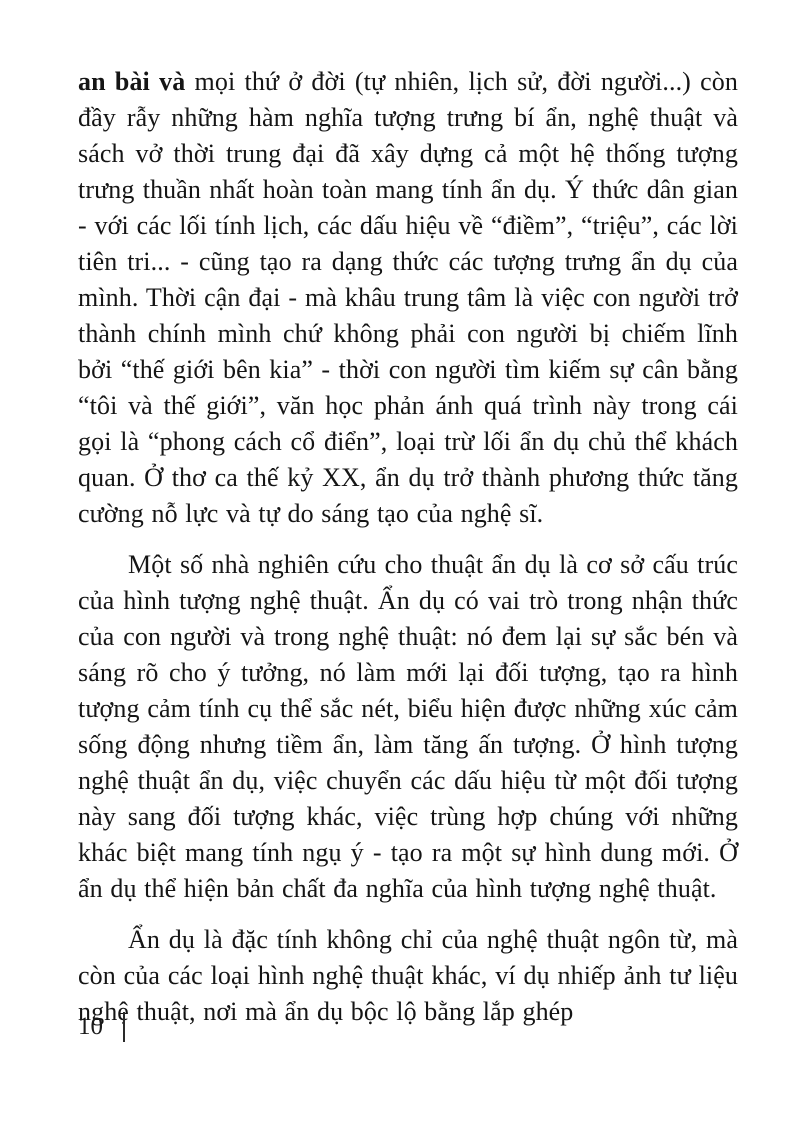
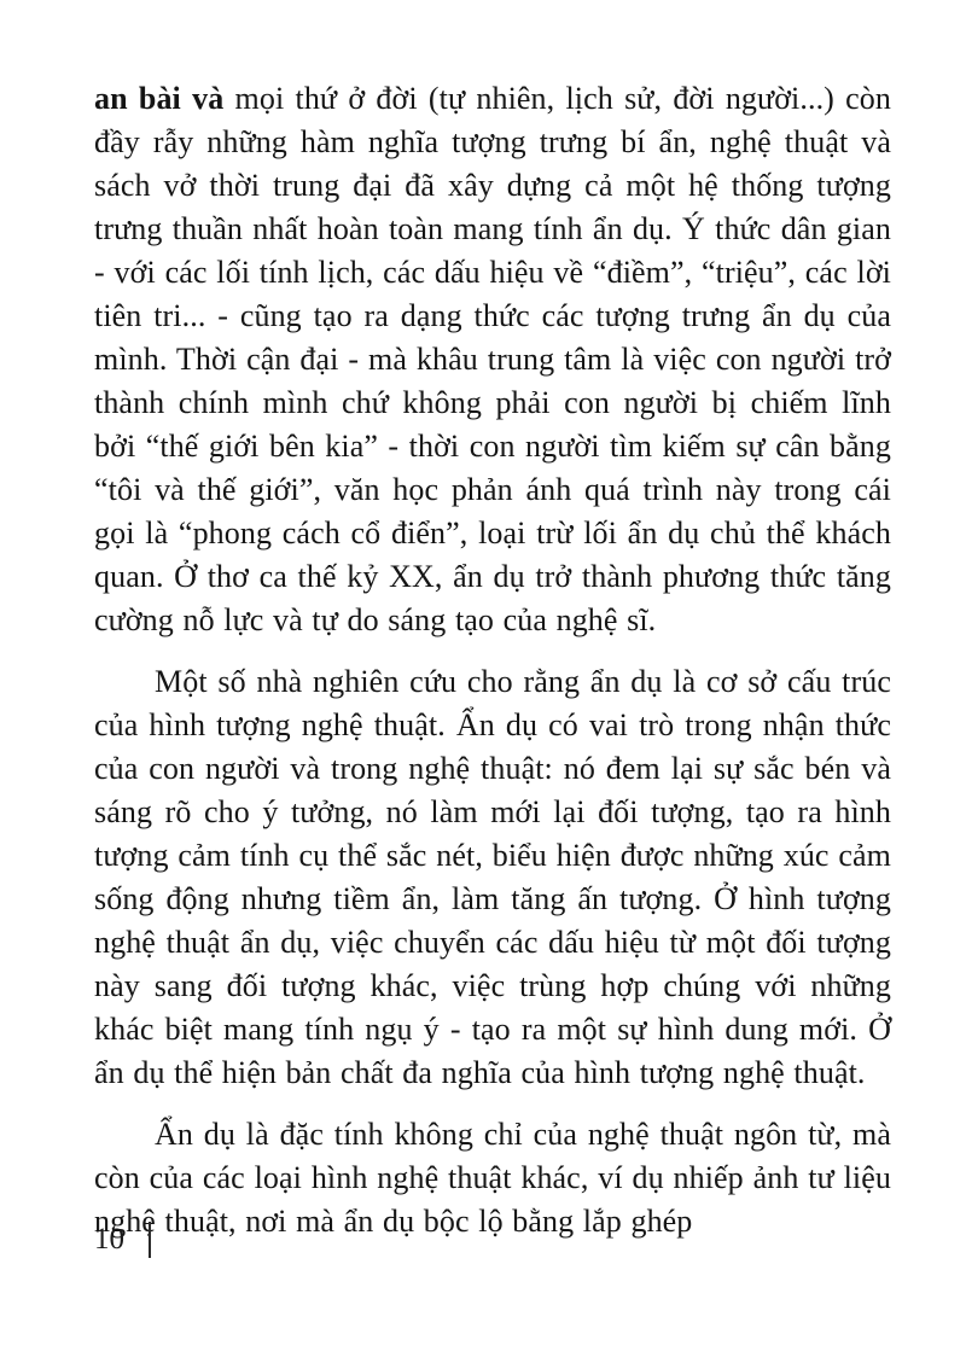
  an bài và mọi thứ ở đời (tự nhiên, lịch sử, đời người...) còn đầy rẫy những hàm nghĩa tượng trưng bí ẩn, nghệ thuật và sách vở thời trung đại đã xây dựng cả một hệ thống tượng trưng thuần nhất hoàn toàn mang tính ẩn dụ. Ý thức dân gian - với các lối tính lịch, các dấu hiệu về “điềm”, “triệu”, các lời tiên tri... - cũng tạo ra dạng thức các tượng trưng ẩn dụ của mình. Thời cận đại - mà khâu trung tâm là việc con người trở thành chính mình chứ không phải con người bị chiếm lĩnh bởi “thế giới bên kia” - thời con người tìm kiếm sự cân bằng “tôi và thế giới”, văn học phản ánh quá trình này trong cái gọi là “phong cách cổ điển”, loại trừ lối ẩn dụ chủ thể khách quan. Ở thơ ca thế kỷ XX, ẩn dụ trở thành phương thức tăng cường nỗ lực và tự do sáng tạo của nghệ sĩ.
- Một số nhà nghiên cứu cho thuật ẩn dụ là cơ sở cấu trúc của hình tượng nghệ thuật. Ẩn dụ có vai trò trong nhận thức của con người và trong nghệ thuật: nó đem lại sự sắc bén và sáng rõ cho ý tưởng, nó làm mới lại đối tượng, tạo ra hình tượng cảm tính cụ thể sắc nét, biểu hiện được những xúc cảm sống động nhưng tiềm ẩn, làm tăng ấn tượng. Ở hình tượng nghệ thuật ẩn dụ, việc chuyển các dấu hiệu từ một đối tượng này sang đối tượng khác, việc trùng hợp chúng với những khác biệt mang tính ngụ ý - tạo ra một sự hình dung mới. Ở ẩn dụ thể hiện bản chất đa nghĩa của hình tượng nghệ thuật.
+ Một số nhà nghiên cứu cho rằng ẩn dụ là cơ sở cấu trúc của hình tượng nghệ thuật. Ẩn dụ có vai trò trong nhận thức của con người và trong nghệ thuật: nó đem lại sự sắc bén và sáng rõ cho ý tưởng, nó làm mới lại đối tượng, tạo ra hình tượng cảm tính cụ thể sắc nét, biểu hiện được những xúc cảm sống động nhưng tiềm ẩn, làm tăng ấn tượng. Ở hình tượng nghệ thuật ẩn dụ, việc chuyển các dấu hiệu từ một đối tượng này sang đối tượng khác, việc trùng hợp chúng với những khác biệt mang tính ngụ ý - tạo ra một sự hình dung mới. Ở ẩn dụ thể hiện bản chất đa nghĩa của hình tượng nghệ thuật.
  Ẩn dụ là đặc tính không chỉ của nghệ thuật ngôn từ, mà còn của các loại hình nghệ thuật khác, ví dụ nhiếp ảnh tư liệu ngh thuật, nơi mà ẩn dụ bộc lộ bằng lắp ghép
  10
